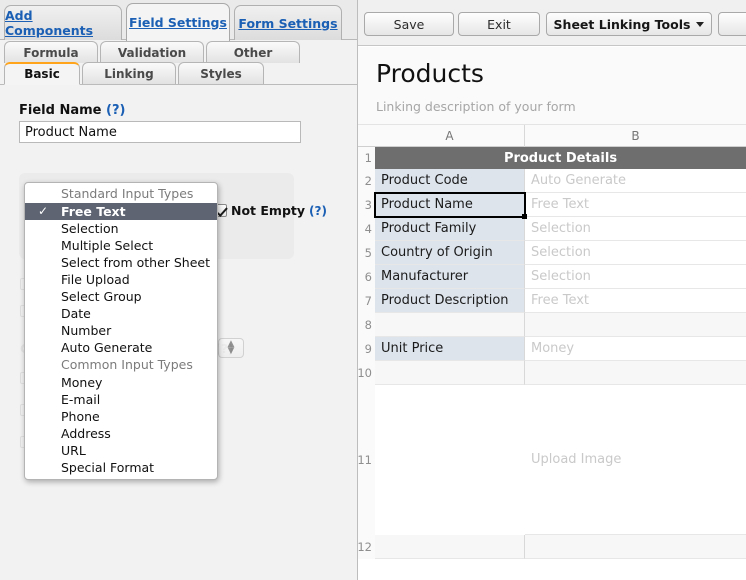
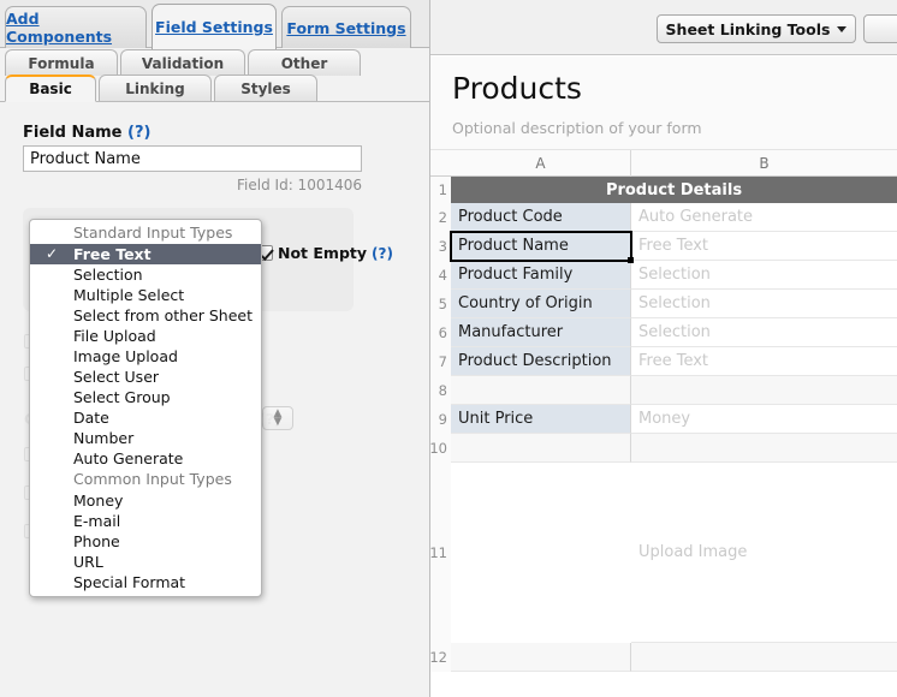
  Add Components
  Field Settings
  Form Settings
  Formula
  Validation
  Other
  Basic
  Linking
  Styles
  Field Name (?)
  Product Name
+ Field Id: 1001406
  ▲
  ▼
  Not Empty
  (?)
  Standard Input Types
  ✓
  Free Text
  Selection
  Multiple Select
  Select from other Sheet
  File Upload
+ Image Upload
+ Select User
  Select Group
  Date
  Number
  Auto Generate
  Common Input Types
  Money
  E-mail
  Phone
- Address
  URL
  Special Format
- Save
- Exit
  Sheet Linking Tools
  Products
- Linking description of your form
+ Optional description of your form
  A
  B
  1
  Product Details
  2
  Product Code
  Auto Generate
  3
  Product Name
  Free Text
  4
  Product Family
  Selection
  5
  Country of Origin
  Selection
  6
  Manufacturer
  Selection
  7
  Product Description
  Free Text
  8
  9
  Unit Price
  Money
  10
  11
  Upload Image
  12
